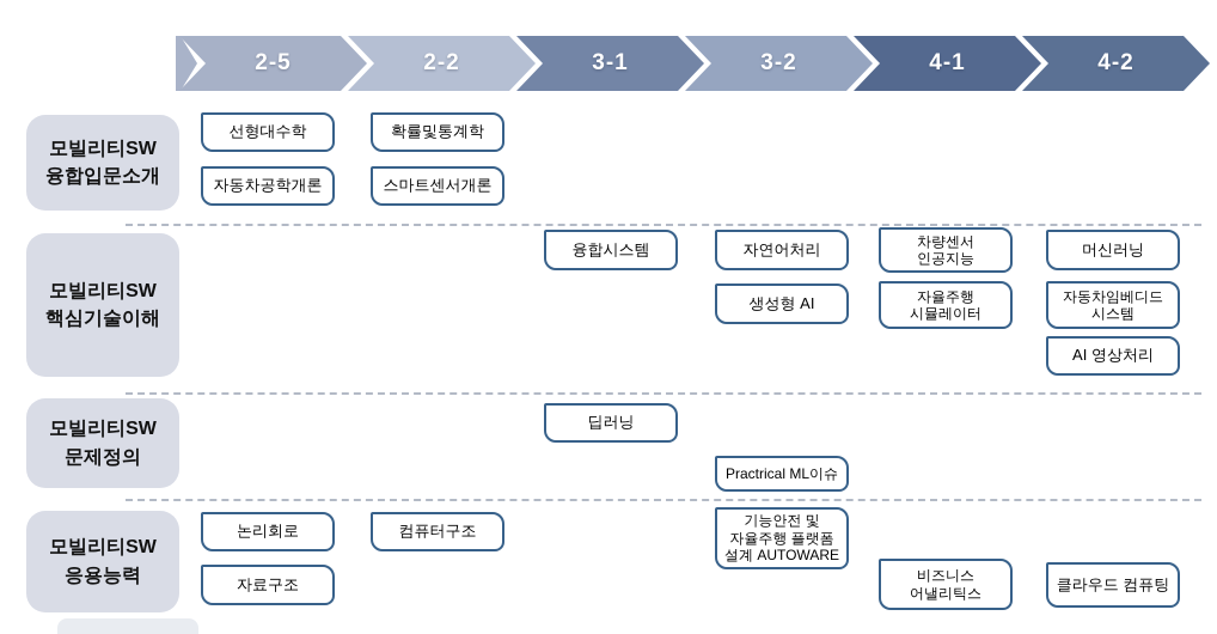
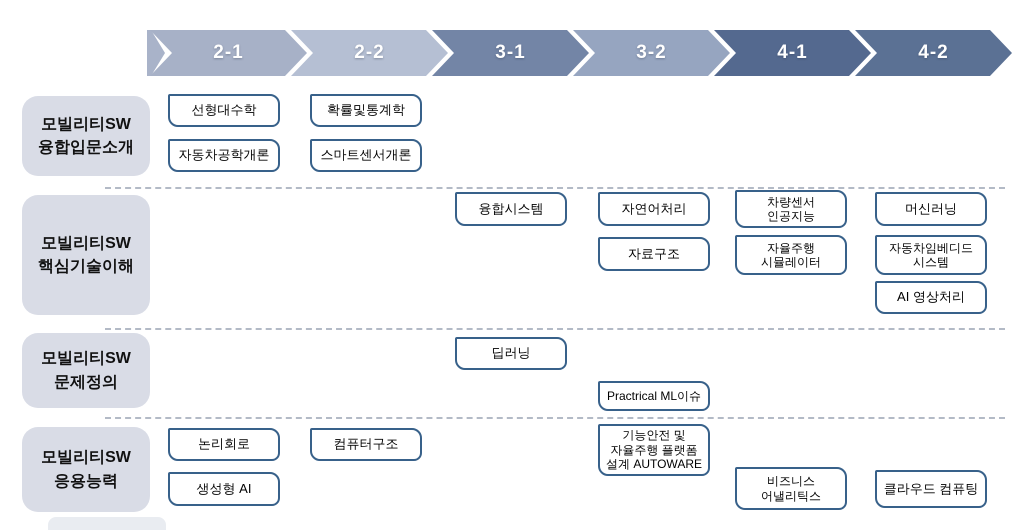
- 2-5
+ 2-1
  2-2
  3-1
  3-2
  4-1
  4-2
  모빌리티SW
  융합입문소개
  선형대수학
  자동차공학개론
  확률및통계학
  스마트센서개론
  모빌리티SW
  핵심기술이해
  융합시스템
  자연어처리
- 생성형 AI
+ 자료구조
  차량센서
  인공지능
  자율주행
  시뮬레이터
  머신러닝
  자동차임베디드
  시스템
  AI 영상처리
  모빌리티SW
  문제정의
  딥러닝
  Practrical ML이슈
  모빌리티SW
  응용능력
  논리회로
- 자료구조
+ 생성형 AI
  컴퓨터구조
  기능안전 및
  자율주행 플랫폼
  설계 AUTOWARE
  비즈니스
  어낼리틱스
  클라우드 컴퓨팅
